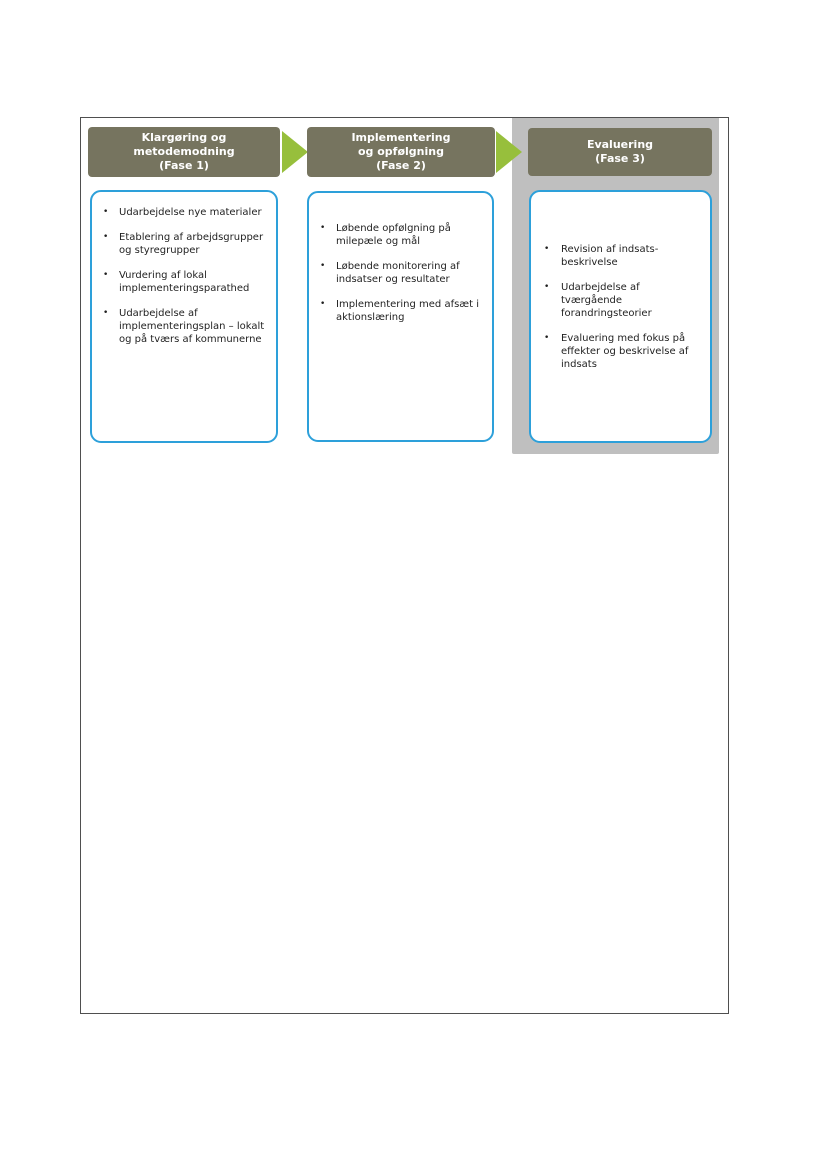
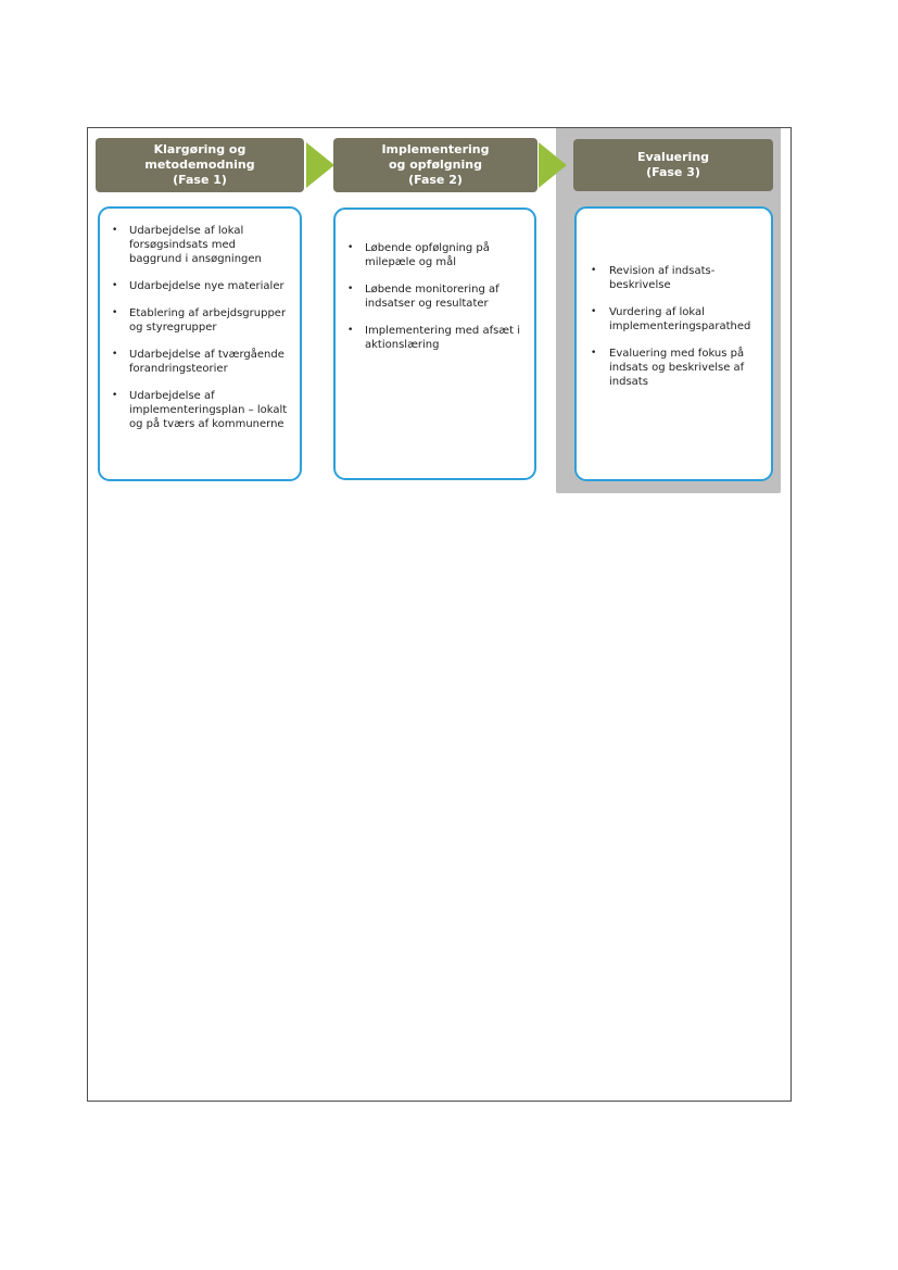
  Klargøring og
  metodemodning
  (Fase 1)
  Implementering
  og opfølgning
  (Fase 2)
  Evaluering
  (Fase 3)
+ Udarbejdelse af lokal forsøgsindsats med baggrund i ansøgningen
  Udarbejdelse nye materialer
  Etablering af arbejdsgrupper og styregrupper
- Vurdering af lokal implementeringsparathed
+ Udarbejdelse af tværgående forandringsteorier
  Udarbejdelse af implementeringsplan – lokalt og på tværs af kommunerne
  Løbende opfølgning på milepæle og mål
  Løbende monitorering af indsatser og resultater
  Implementering med afsæt i aktionslæring
  Revision af indsats-beskrivelse
- Udarbejdelse af tværgående forandringsteorier
+ Vurdering af lokal implementeringsparathed
- Evaluering med fokus på effekter og beskrivelse af indsats
+ Evaluering med fokus på indsats og beskrivelse af indsats
